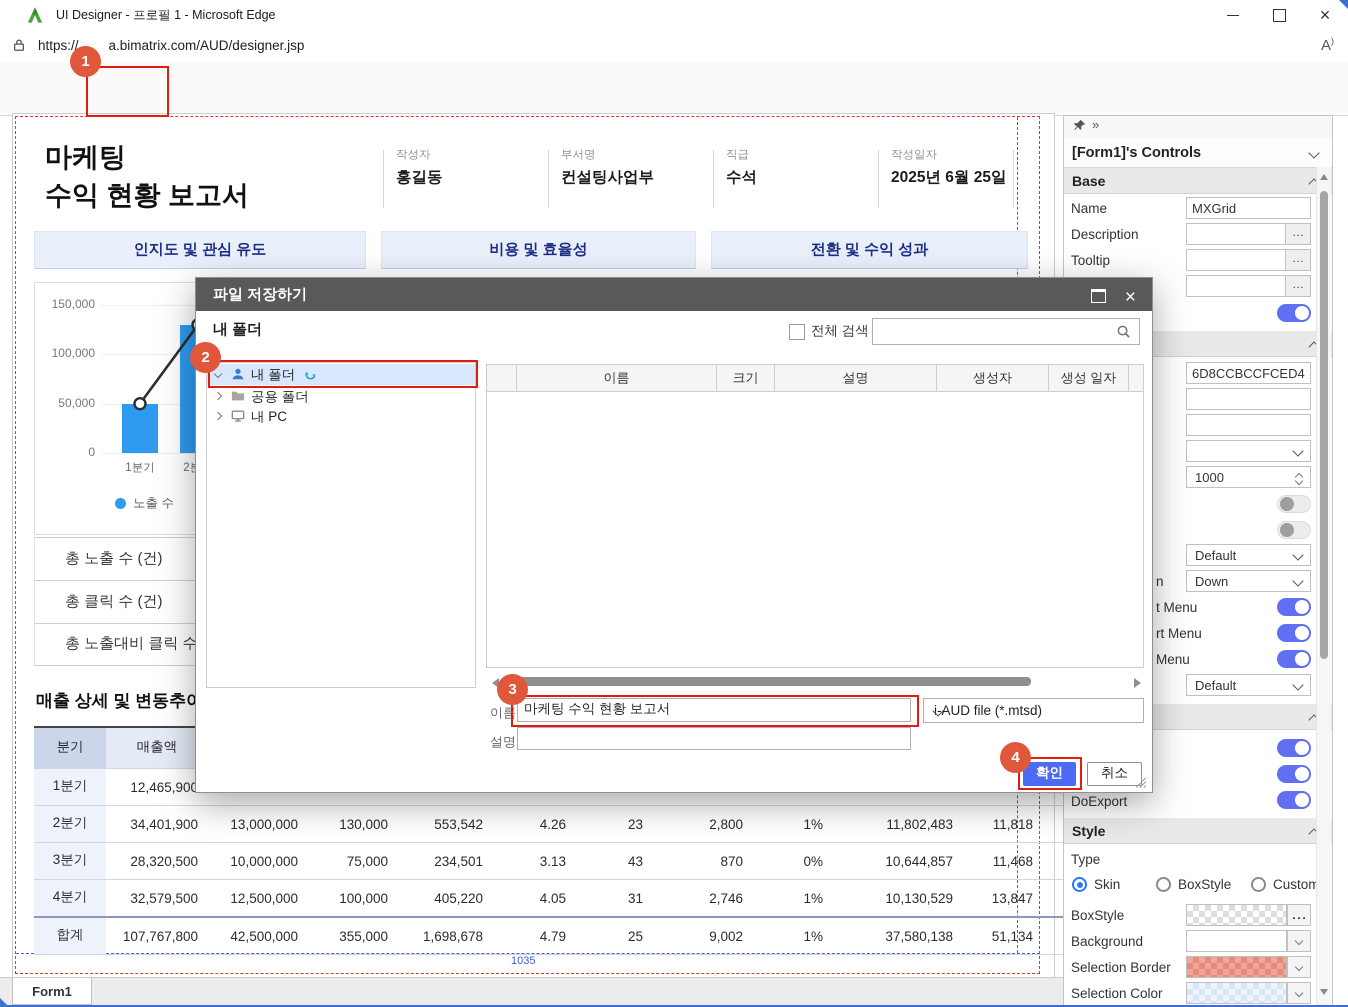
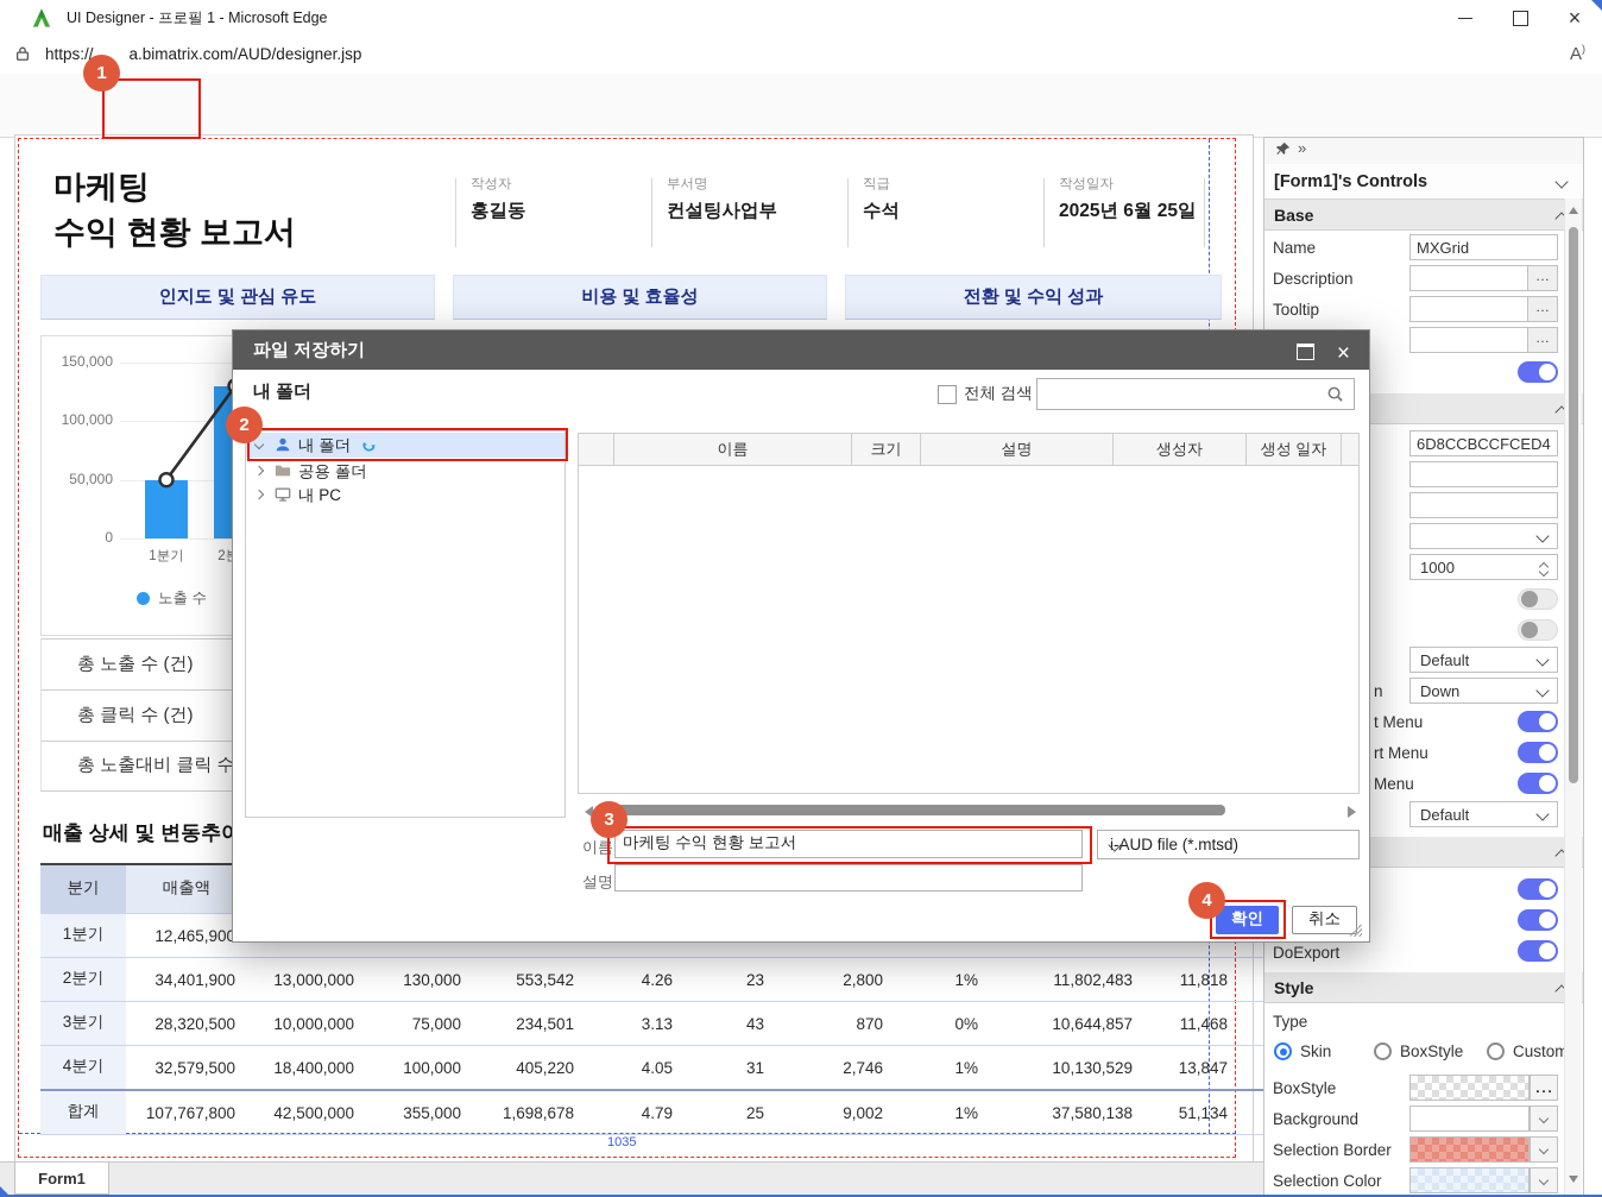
  UI Designer - 프로필 1 - Microsoft Edge
  ×
  https:// a.bimatrix.com/AUD/designer.jsp
  A)
  1035
  마케팅
  수익 현황 보고서
  작성자
  홍길동
  부서명
  컨설팅사업부
  직급
  수석
  작성일자
  2025년 6월 25일
  인지도 및 관심 유도
  비용 및 효율성
  전환 및 수익 성과
  150,000
  100,000
  50,000
  0
  1분기
  노출 수
  총 노출 수 (건)
  총 클릭 수 (건)
  총 노출대비 클릭 수
  매출 상세 및 변동추
  분기	매출액
  1분기	12,465,90
  2분기	34,401,900	13,000,000	130,000	553,542	4.26	23	2,800	1%	11,802,483	11,818
  3분기	28,320,500	10,000,000	75,000	234,501	3.13	43	870	0%	10,644,857	11,468
- 4분기	32,579,500	12,500,000	100,000	405,220	4.05	31	2,746	1%	10,130,529	13,847
+ 4분기	32,579,500	18,400,000	100,000	405,220	4.05	31	2,746	1%	10,130,529	13,847
  합계	107,767,800	42,500,000	355,000	1,698,678	4.79	25	9,002	1%	37,580,138	51,134
  Form1
  »
  [Form1]'s Controls
  Base
  Name
  MXGrid
  Description
  …
  Tooltip
  …
  …
  6D8CCBCCFCED4
  1000
  Default
  n
  Down
  t Menu
  rt Menu
  Menu
  Default
  DoExport
  Style
  Type
  Skin
  BoxStyle
  Custom
  BoxStyle
  …
  Background
  Selection Border
  Selection Color
  파일 저장하기
  ×
  내 폴더
  전체 검색
  내 폴더
  공용 폴더
  내 PC
  이름
  크기
  설명
  생성자
  생성 일자
  이름
  마케팅 수익 현황 보고서
  i-AUD file (*.mtsd)
  설명
  확인
  취소
  1
  2
  3
  4
